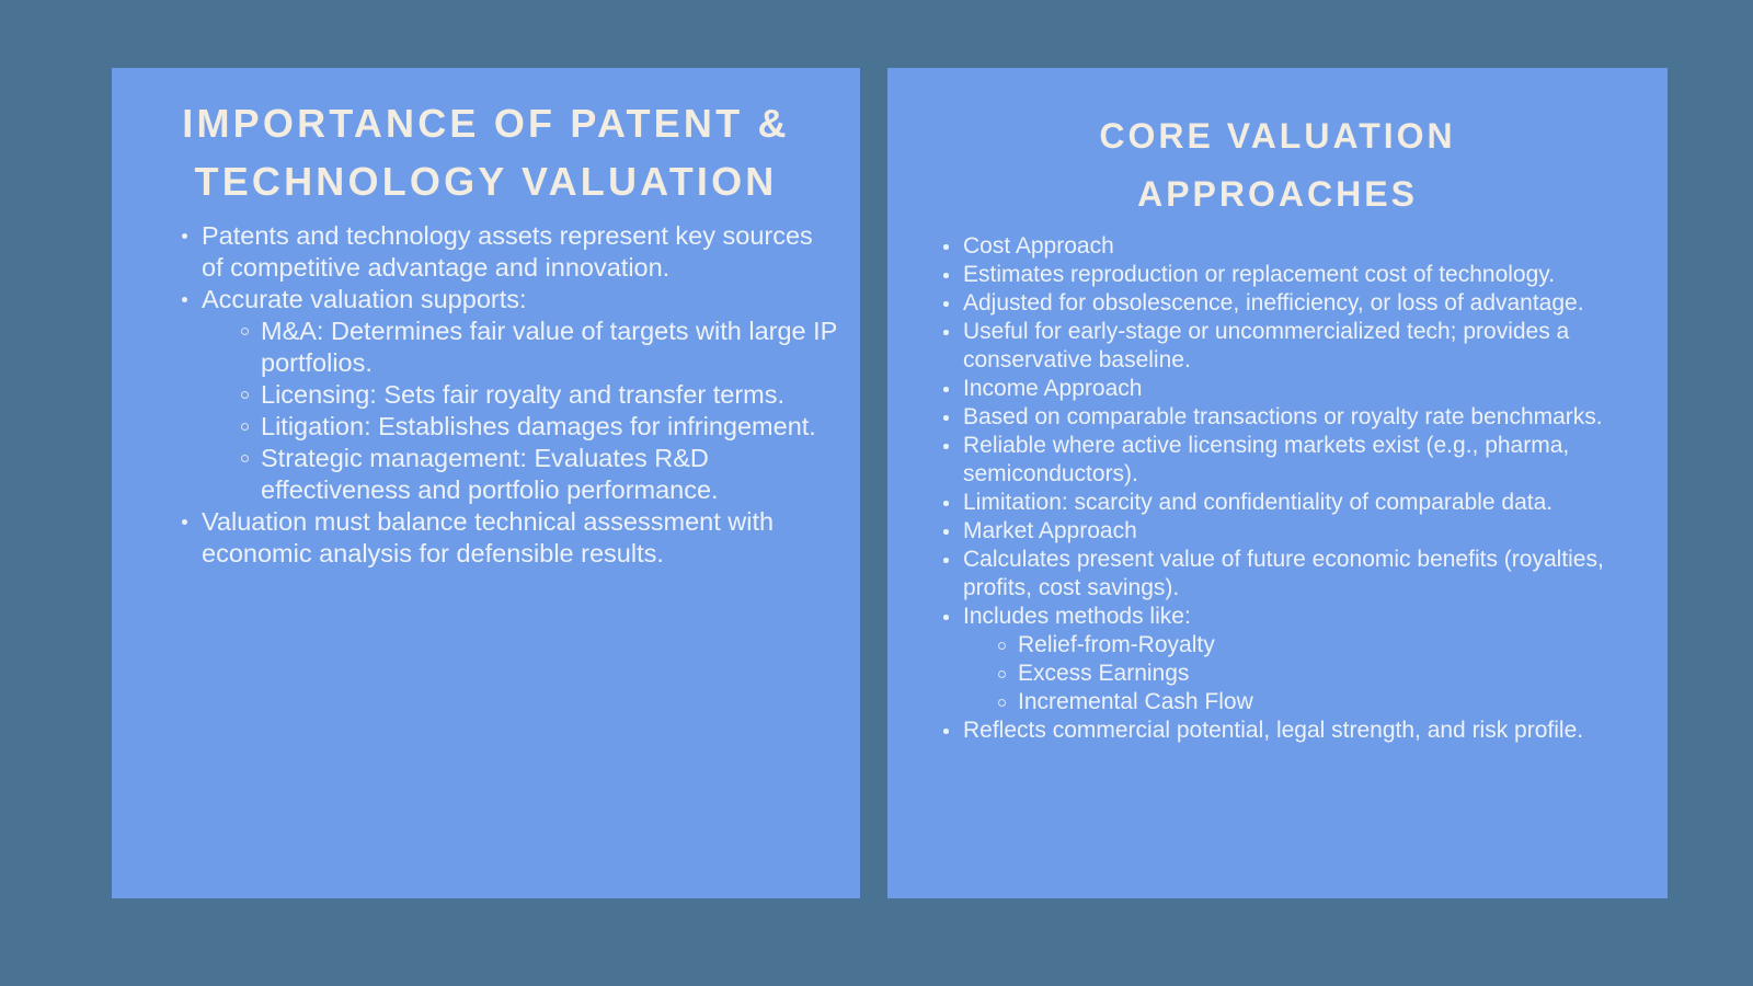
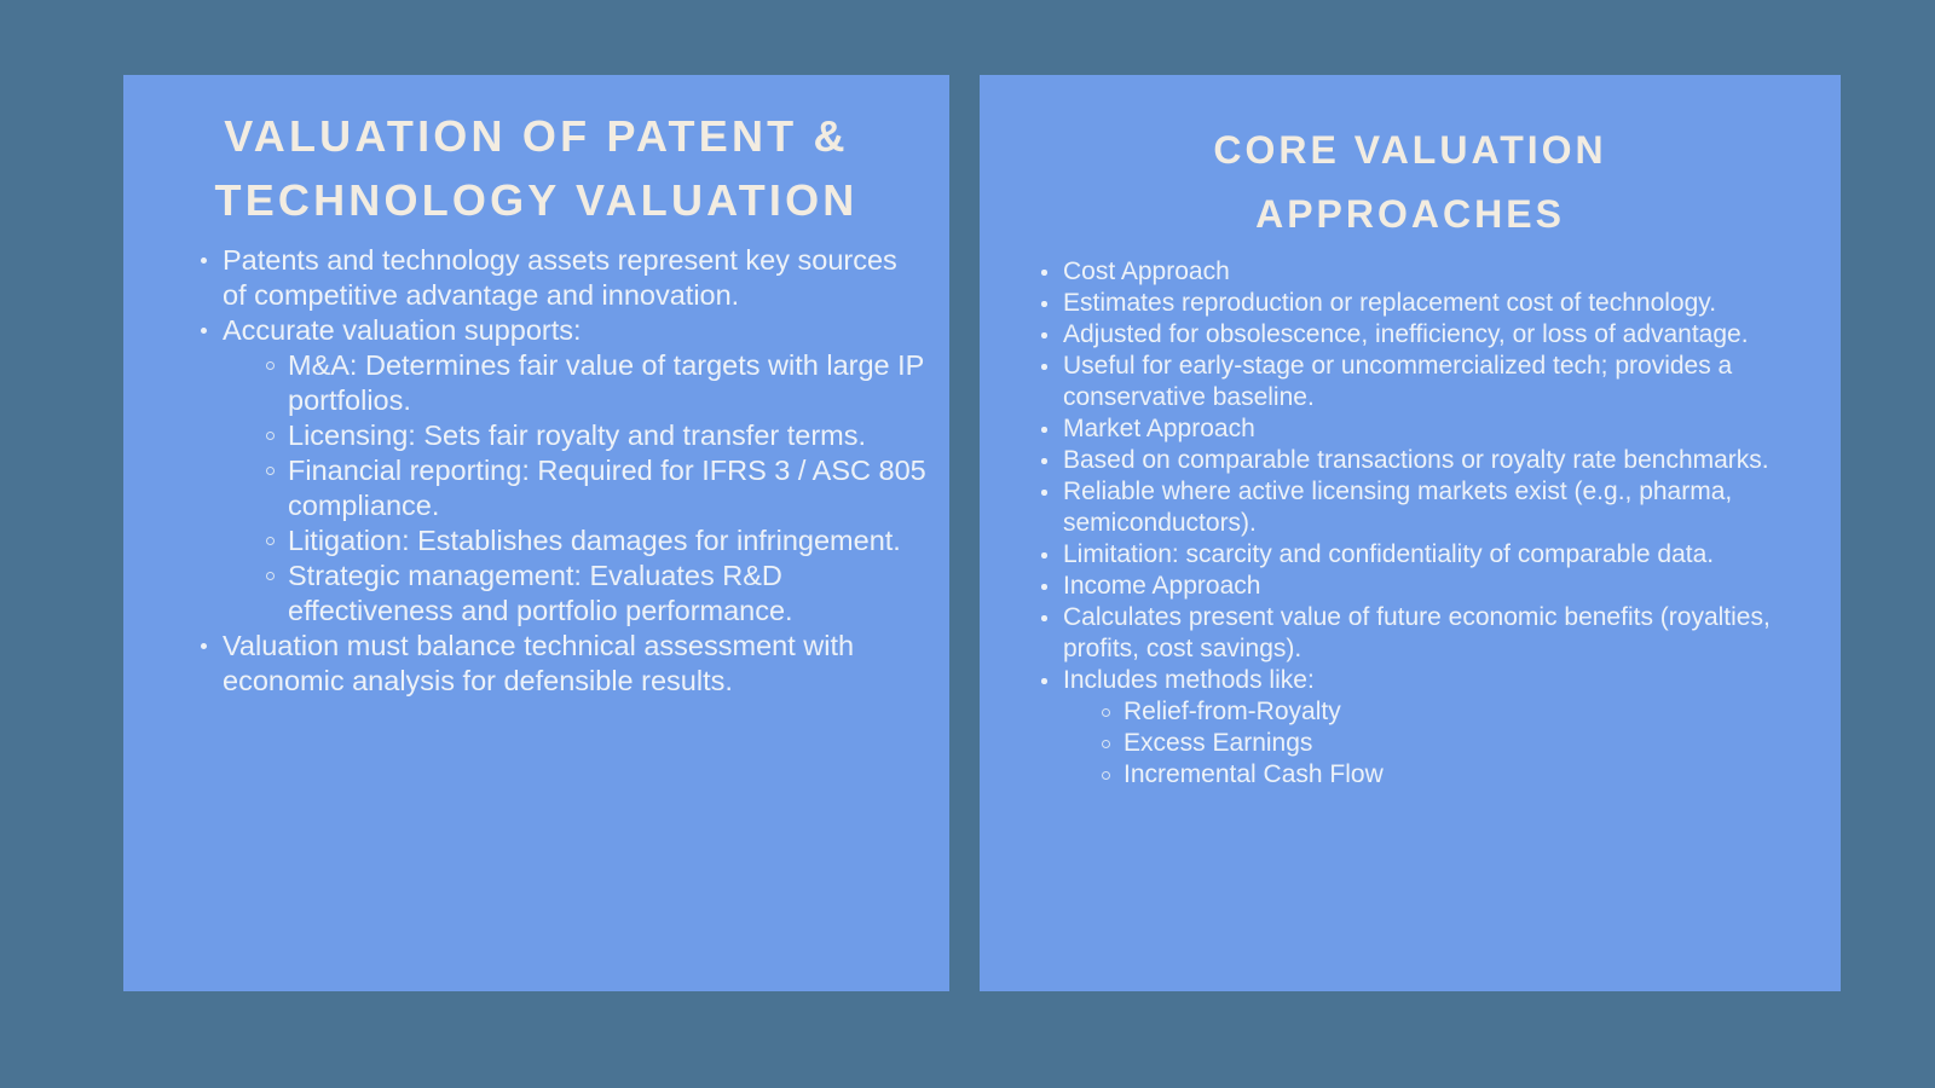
- IMPORTANCE OF PATENT & TECHNOLOGY VALUATION
+ VALUATION OF PATENT & TECHNOLOGY VALUATION
  Patents and technology assets represent key sources of competitive advantage and innovation.
  Accurate valuation supports:
  M&A: Determines fair value of targets with large IP portfolios.
  Licensing: Sets fair royalty and transfer terms.
+ Financial reporting: Required for IFRS 3 / ASC 805 compliance.
  Litigation: Establishes damages for infringement.
  Strategic management: Evaluates R&D effectiveness and portfolio performance.
  Valuation must balance technical assessment with economic analysis for defensible results.
  CORE VALUATION APPROACHES
  Cost Approach
  Estimates reproduction or replacement cost of technology.
  Adjusted for obsolescence, inefficiency, or loss of advantage.
  Useful for early-stage or uncommercialized tech; provides a conservative baseline.
- Income Approach
+ Market Approach
  Based on comparable transactions or royalty rate benchmarks.
  Reliable where active licensing markets exist (e.g., pharma, semiconductors).
  Limitation: scarcity and confidentiality of comparable data.
- Market Approach
+ Income Approach
  Calculates present value of future economic benefits (royalties, profits, cost savings).
  Includes methods like:
  Relief-from-Royalty
  Excess Earnings
  Incremental Cash Flow
- Reflects commercial potential, legal strength, and risk profile.
